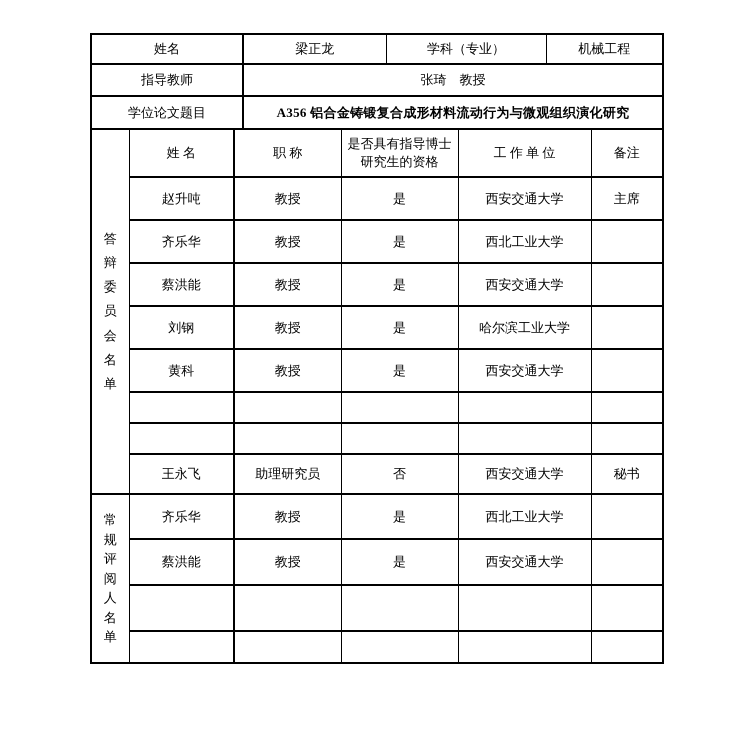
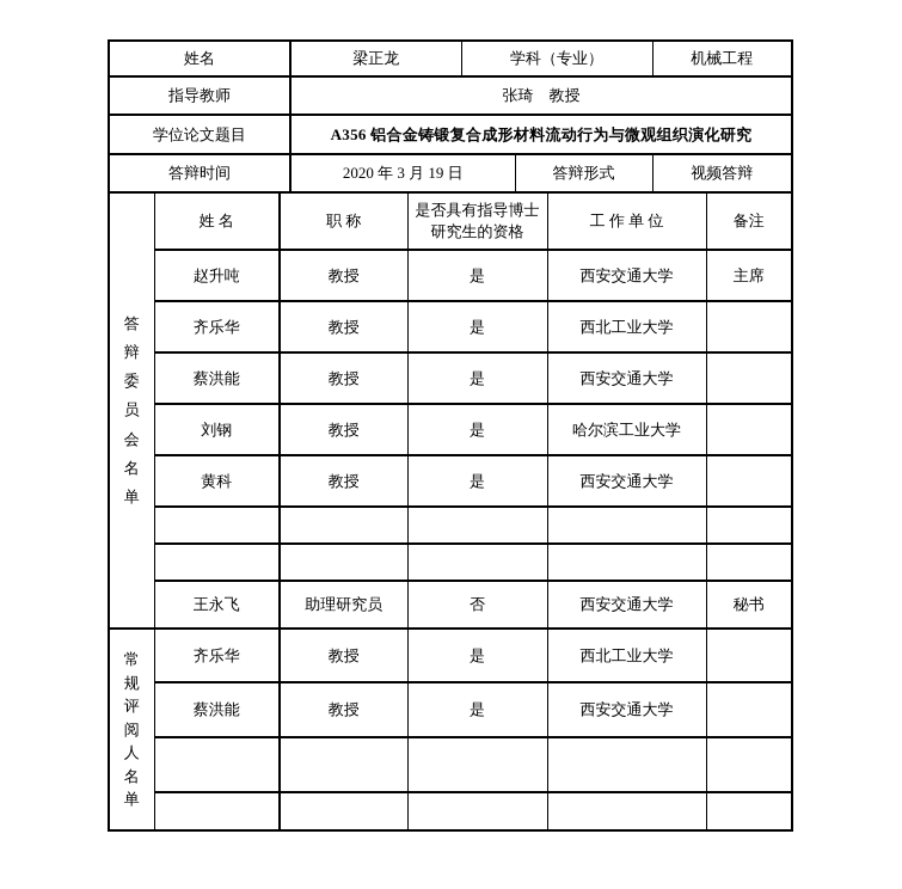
  姓名	梁正龙	学科（专业）	机械工程
  指导教师	张琦 教授
  学位论文题目	A356 铝合金铸锻复合成形材料流动行为与微观组织演化研究
+ 答辩时间	2020 年 3 月 19 日	答辩形式	视频答辩
  答辩委员会名单	姓 名	职 称	是否具有指导博士研究生的资格	工 作 单 位	备注
  赵升吨	教授	是	西安交通大学	主席
  齐乐华	教授	是	西北工业大学
  蔡洪能	教授	是	西安交通大学
  刘钢	教授	是	哈尔滨工业大学
  黄科	教授	是	西安交通大学
  王永飞	助理研究员	否	西安交通大学	秘书
  常规评阅人名单	齐乐华	教授	是	西北工业大学
  蔡洪能	教授	是	西安交通大学
